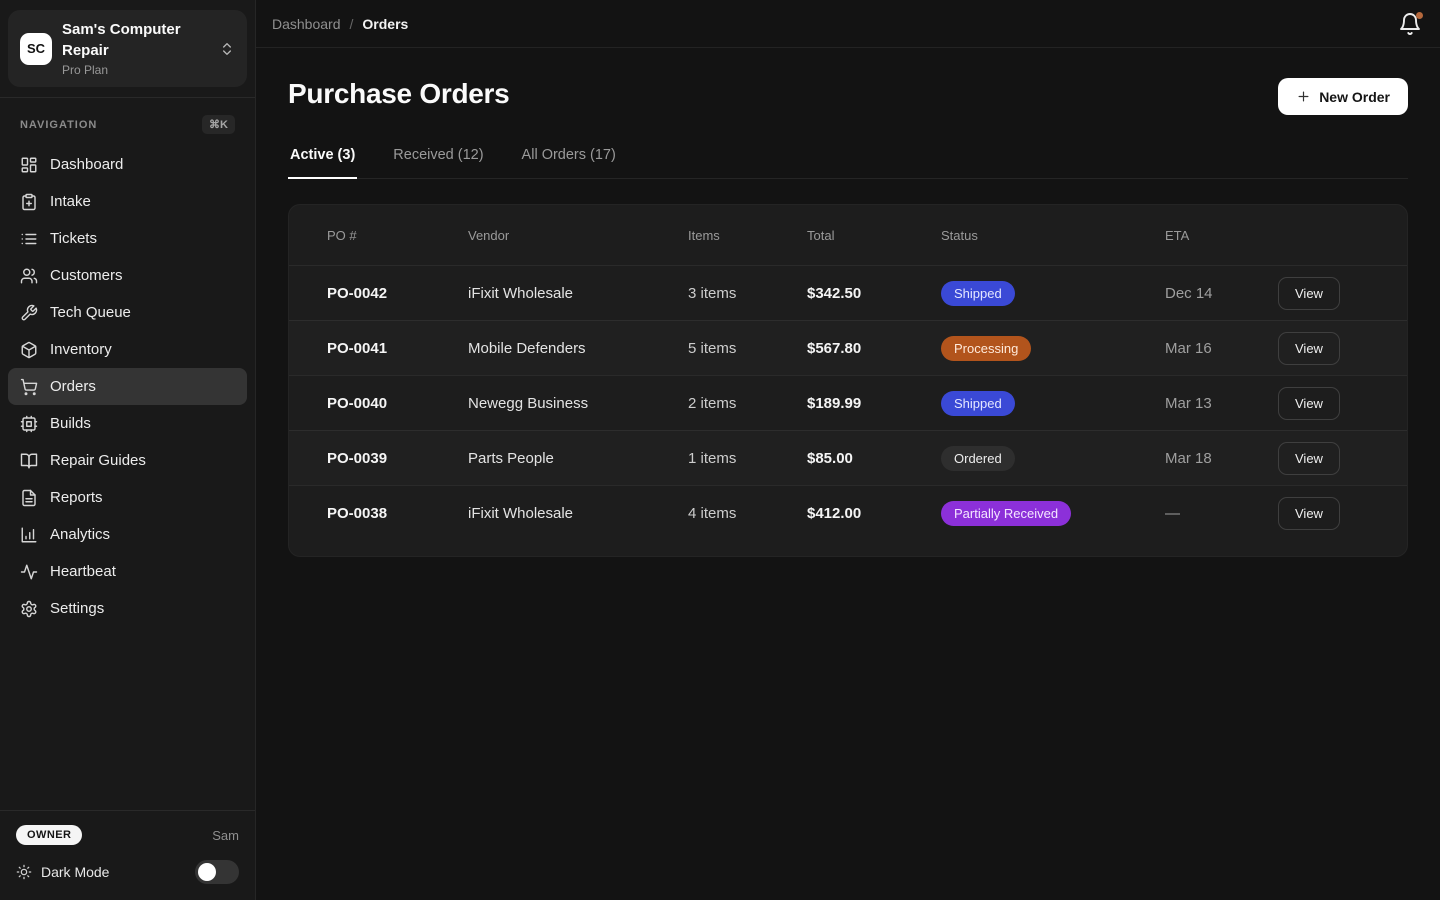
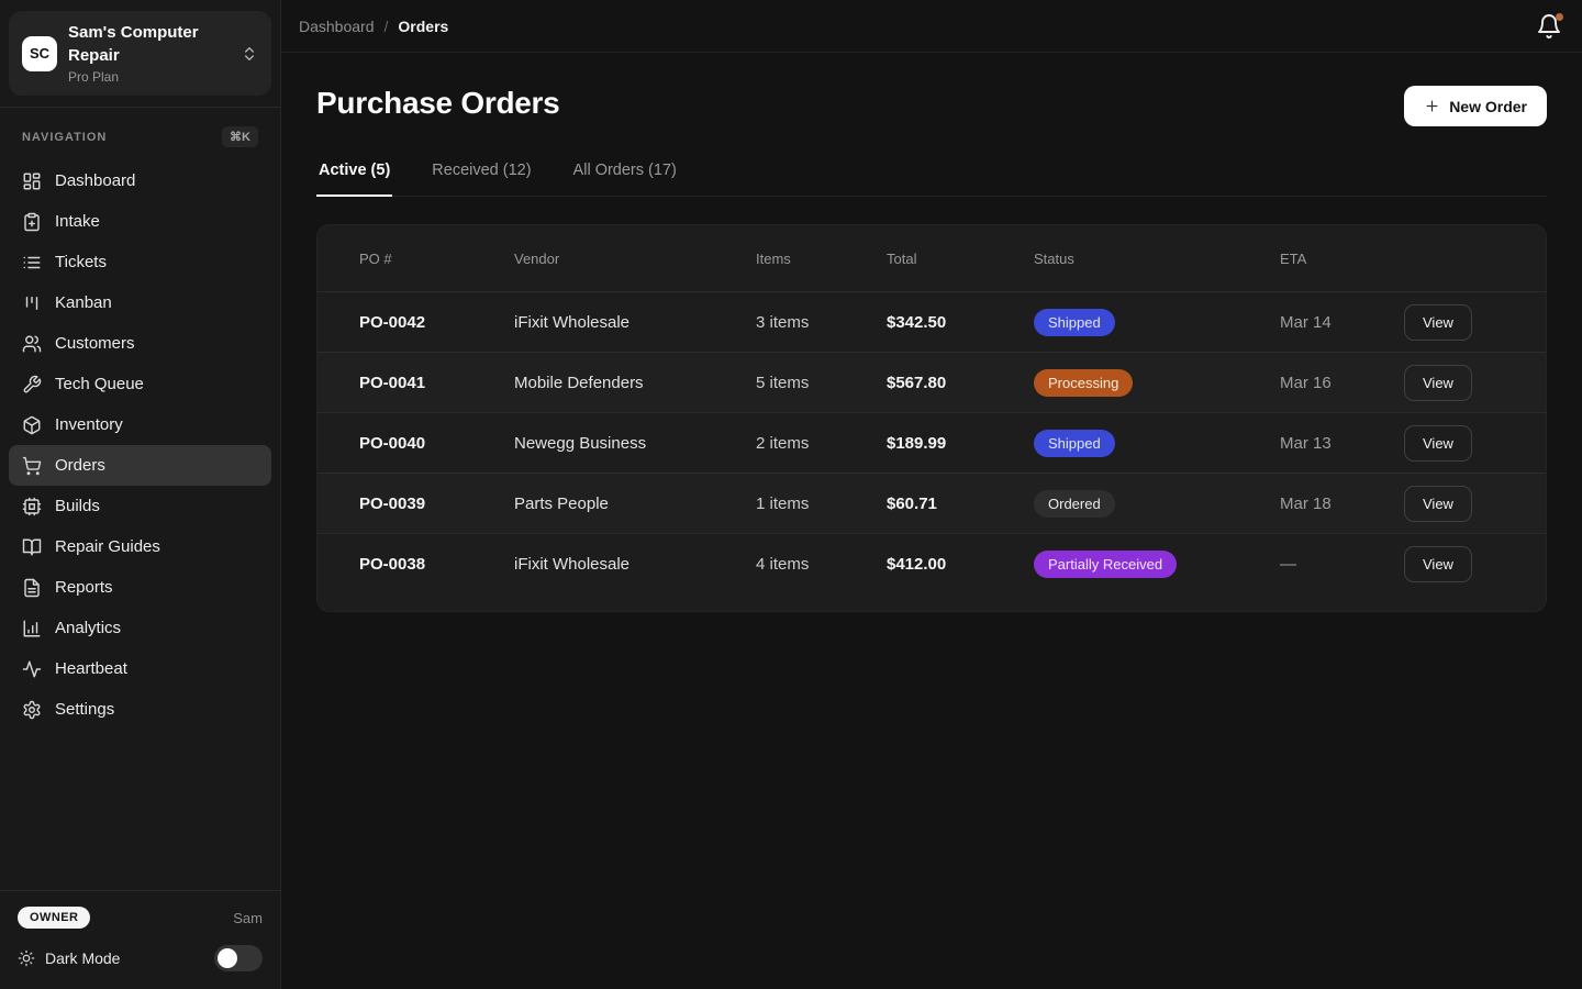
  SC
  Sam's Computer Repair
  Pro Plan
  NAVIGATION
  ⌘K
  Dashboard
  Intake
  Tickets
+ Kanban
  Customers
  Tech Queue
  Inventory
  Orders
  Builds
  Repair Guides
  Reports
  Analytics
  Heartbeat
  Settings
  OWNER
  Sam
  Dark Mode
  Dashboard
  /
  Orders
  Purchase Orders
  New Order
- Active (3)
+ Active (5)
  Received (12)
  All Orders (17)
  PO #
  Vendor
  Items
  Total
  Status
  ETA
  PO-0042
  iFixit Wholesale
  3 items
  $342.50
  Shipped
- Dec 14
+ Mar 14
  View
  PO-0041
  Mobile Defenders
  5 items
  $567.80
  Processing
  Mar 16
  View
  PO-0040
  Newegg Business
  2 items
  $189.99
  Shipped
  Mar 13
  View
  PO-0039
  Parts People
  1 items
- $85.00
+ $60.71
  Ordered
  Mar 18
  View
  PO-0038
  iFixit Wholesale
  4 items
  $412.00
  Partially Received
  —
  View
